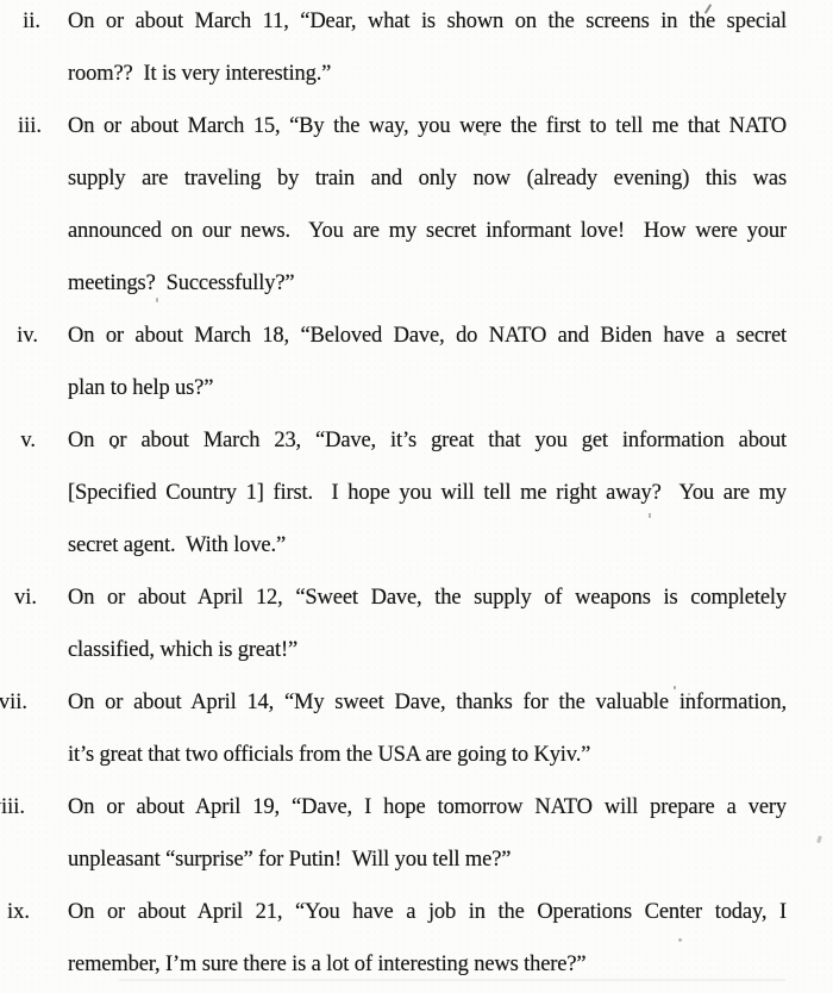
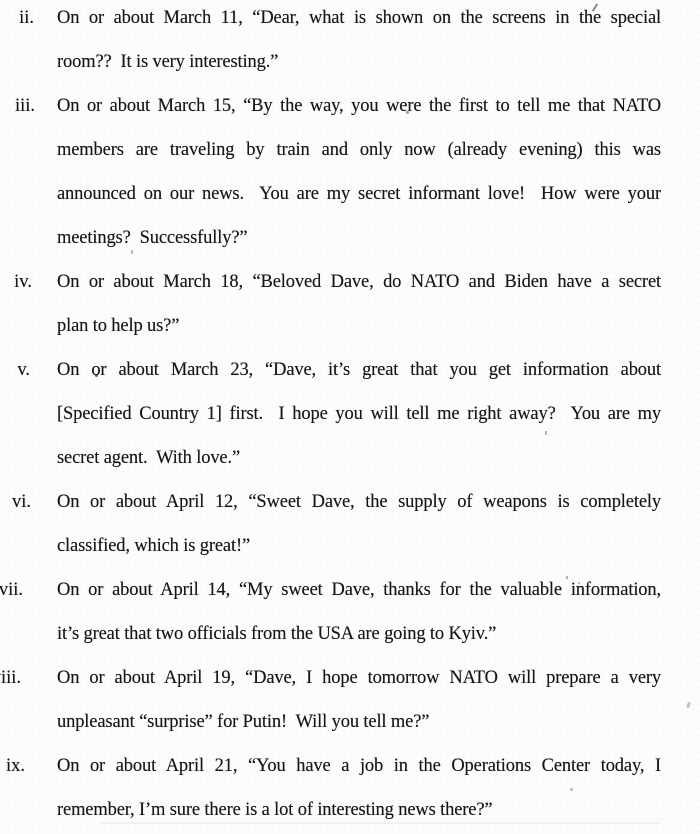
  ii.
  On or about March 11, “Dear, what is shown on the screens in the special
  room?? It is very interesting.”
  iii.
  On or about March 15, “By the way, you were the first to tell me that NATO
- supply are traveling by train and only now (already evening) this was
+ members are traveling by train and only now (already evening) this was
  announced on our news. You are my secret informant love! How were your
  meetings? Successfully?”
  iv.
  On or about March 18, “Beloved Dave, do NATO and Biden have a secret
  plan to help us?”
  v.
  On or about March 23, “Dave, it’s great that you get information about
  [Specified Country 1] first. I hope you will tell me right away? You are my
  secret agent. With love.”
  vi.
  On or about April 12, “Sweet Dave, the supply of weapons is completely
  classified, which is great!”
  vii.
  On or about April 14, “My sweet Dave, thanks for the valuable information,
  it’s great that two officials from the USA are going to Kyiv.”
  iii.
  On or about April 19, “Dave, I hope tomorrow NATO will prepare a very
  unpleasant “surprise” for Putin! Will you tell me?”
  ix.
  On or about April 21, “You have a job in the Operations Center today, I
  remember, I’m sure there is a lot of interesting news there?”
